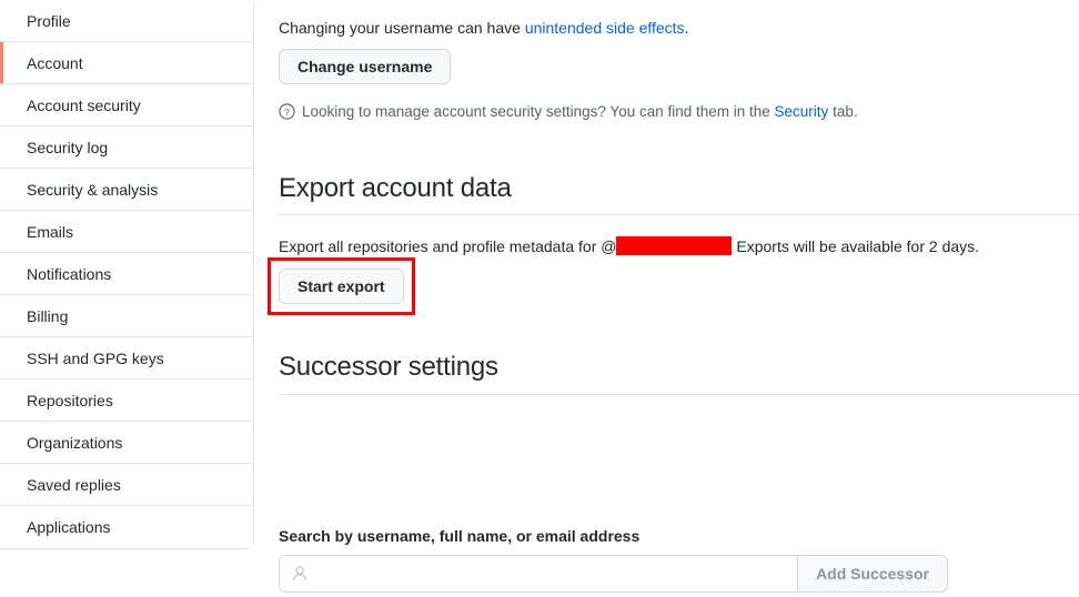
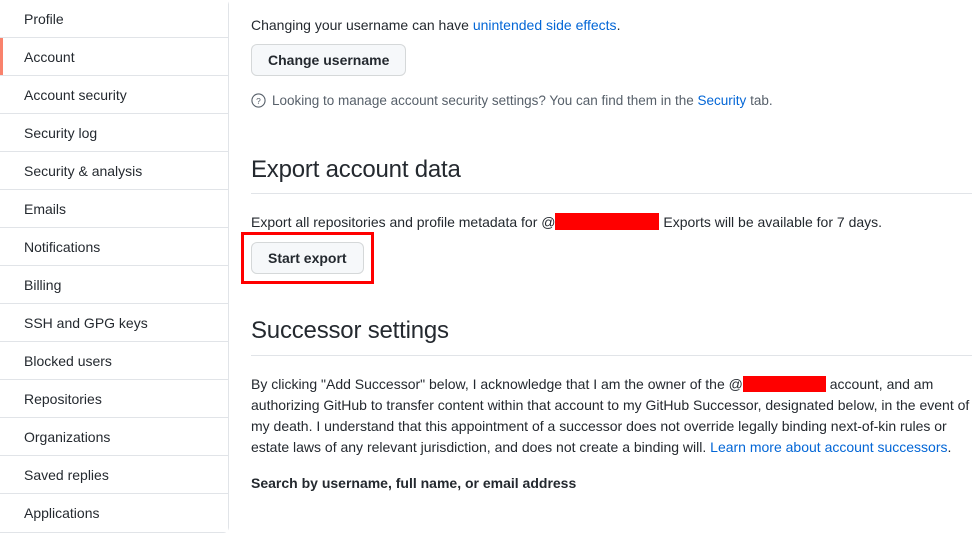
  Profile
  Account
  Account security
  Security log
  Security & analysis
  Emails
  Notifications
  Billing
  SSH and GPG keys
+ Blocked users
  Repositories
  Organizations
  Saved replies
  Applications
  Changing your username can have unintended side effects.
  Change username
  ?
  Looking to manage account security settings? You can find them in the Security tab.
  Export account data
- Export all repositories and profile metadata for @ Exports will be available for 2 days.
+ Export all repositories and profile metadata for @ Exports will be available for 7 days.
  Start export
  Successor settings
+ By clicking "Add Successor" below, I acknowledge that I am the owner of the @ account, and am authorizing GitHub to transfer content within that account to my GitHub Successor, designated below, in the event of my death. I understand that this appointment of a successor does not override legally binding next-of-kin rules or estate laws of any relevant jurisdiction, and does not create a binding will. Learn more about account successors.
  Search by username, full name, or email address
- Add Successor
